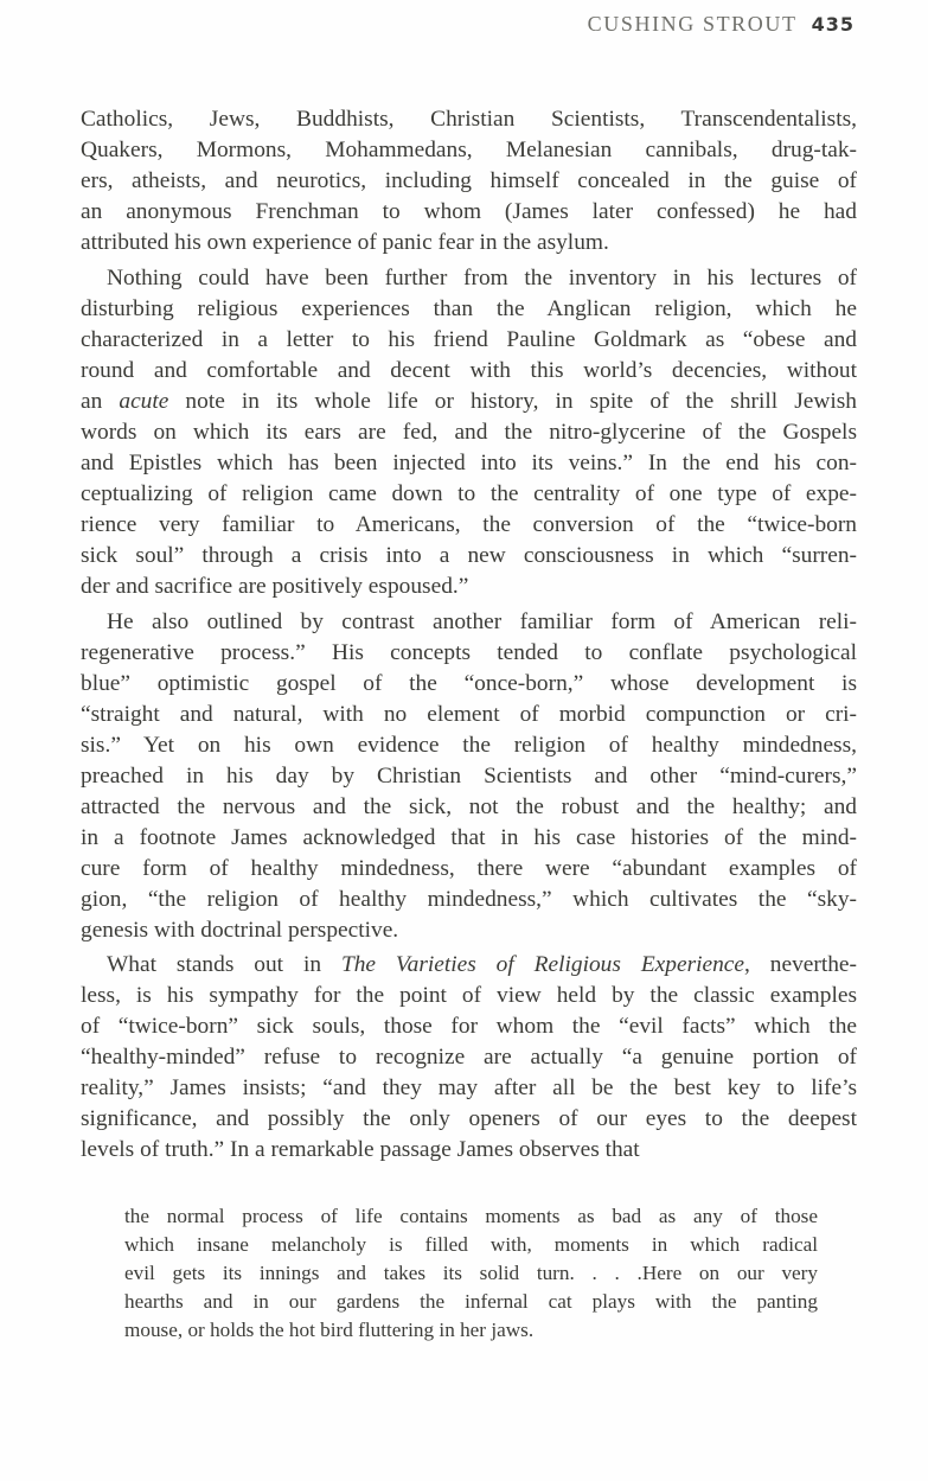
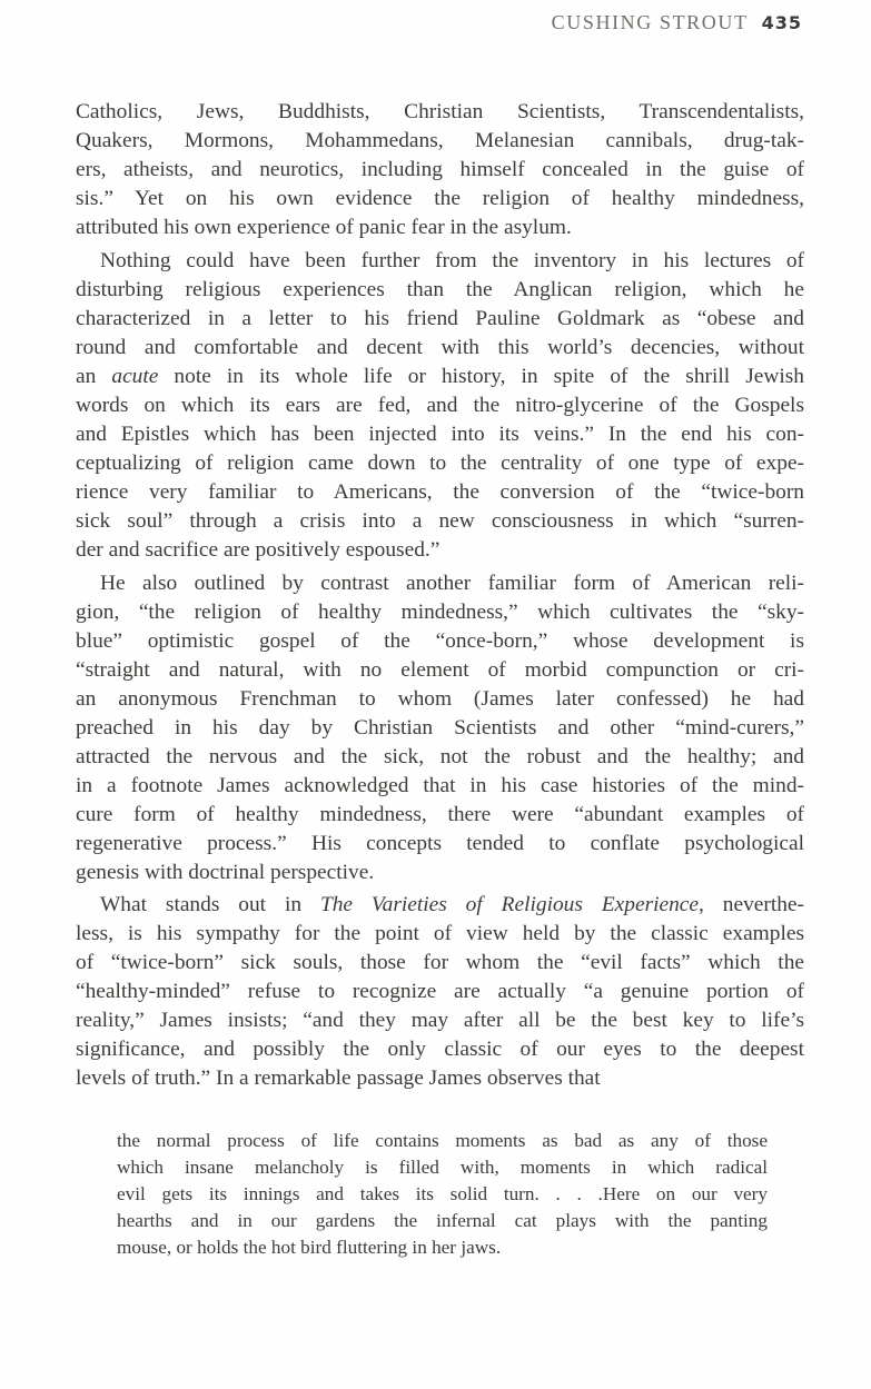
  CUSHING STROUT 435
  Catholics, Jews, Buddhists, Christian Scientists, Transcendentalists,
  Quakers, Mormons, Mohammedans, Melanesian cannibals, drug-tak-
  ers, atheists, and neurotics, including himself concealed in the guise of
- an anonymous Frenchman to whom (James later confessed) he had
+ sis.” Yet on his own evidence the religion of healthy mindedness,
  attributed his own experience of panic fear in the asylum.
  Nothing could have been further from the inventory in his lectures of
  disturbing religious experiences than the Anglican religion, which he
  characterized in a letter to his friend Pauline Goldmark as “obese and
  round and comfortable and decent with this world’s decencies, without
  an acute note in its whole life or history, in spite of the shrill Jewish
  words on which its ears are fed, and the nitro-glycerine of the Gospels
  and Epistles which has been injected into its veins.” In the end his con-
  ceptualizing of religion came down to the centrality of one type of expe-
  rience very familiar to Americans, the conversion of the “twice-born
  sick soul” through a crisis into a new consciousness in which “surren-
  der and sacrifice are positively espoused.”
  He also outlined by contrast another familiar form of American reli-
- regenerative process.” His concepts tended to conflate psychological
+ gion, “the religion of healthy mindedness,” which cultivates the “sky-
  blue” optimistic gospel of the “once-born,” whose development is
  “straight and natural, with no element of morbid compunction or cri-
- sis.” Yet on his own evidence the religion of healthy mindedness,
+ an anonymous Frenchman to whom (James later confessed) he had
  preached in his day by Christian Scientists and other “mind-curers,”
  attracted the nervous and the sick, not the robust and the healthy; and
  in a footnote James acknowledged that in his case histories of the mind-
  cure form of healthy mindedness, there were “abundant examples of
- gion, “the religion of healthy mindedness,” which cultivates the “sky-
+ regenerative process.” His concepts tended to conflate psychological
  genesis with doctrinal perspective.
  What stands out in The Varieties of Religious Experience, neverthe-
  less, is his sympathy for the point of view held by the classic examples
  of “twice-born” sick souls, those for whom the “evil facts” which the
  “healthy-minded” refuse to recognize are actually “a genuine portion of
  reality,” James insists; “and they may after all be the best key to life’s
- significance, and possibly the only openers of our eyes to the deepest
+ significance, and possibly the only classic of our eyes to the deepest
  levels of truth.” In a remarkable passage James observes that
  the normal process of life contains moments as bad as any of those
  which insane melancholy is filled with, moments in which radical
  evil gets its innings and takes its solid turn. . . .Here on our very
  hearths and in our gardens the infernal cat plays with the panting
  mouse, or holds the hot bird fluttering in her jaws.
